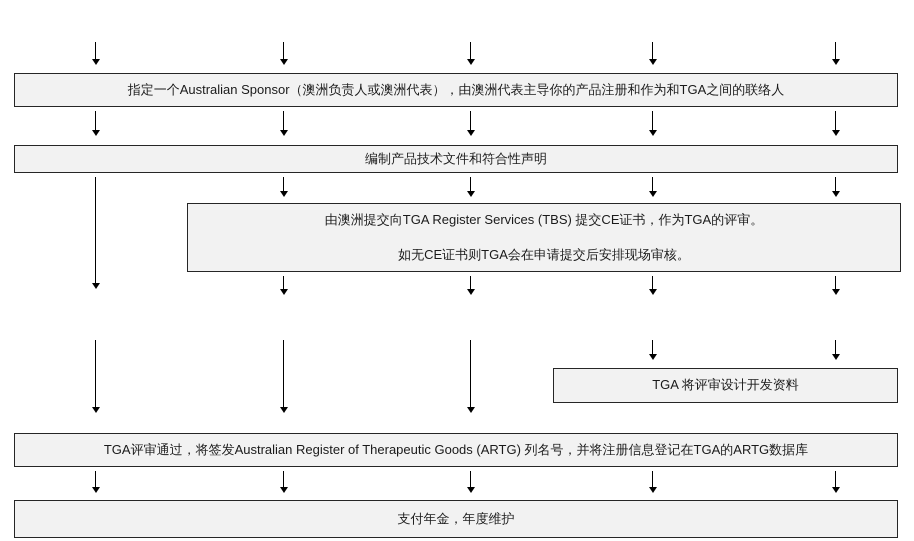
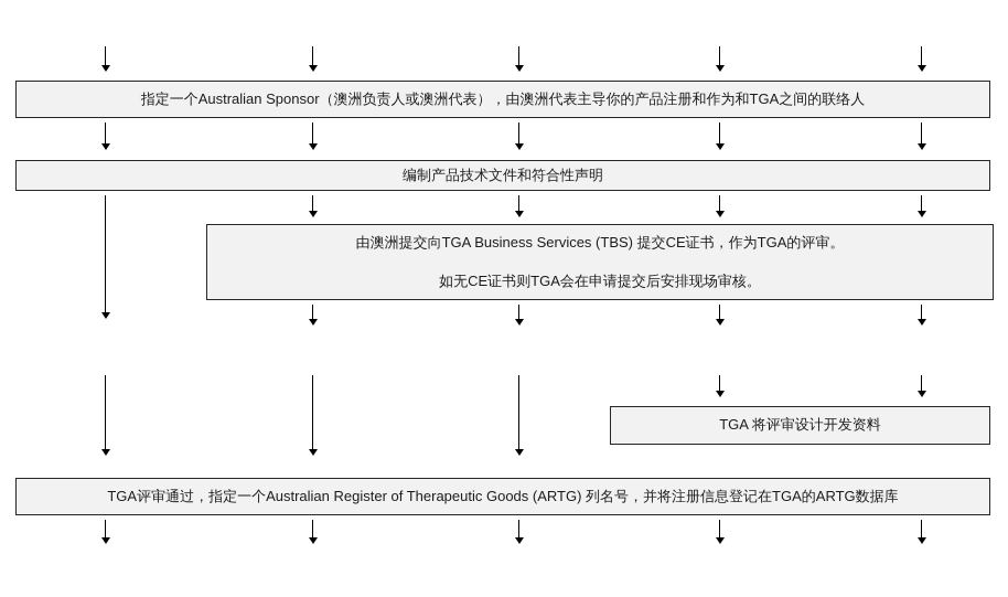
  指定一个Australian Sponsor（澳洲负责人或澳洲代表），由澳洲代表主导你的产品注册和作为和TGA之间的联络人
  编制产品技术文件和符合性声明
- 由澳洲提交向TGA Register Services (TBS) 提交CE证书，作为TGA的评审。
+ 由澳洲提交向TGA Business Services (TBS) 提交CE证书，作为TGA的评审。
  如无CE证书则TGA会在申请提交后安排现场审核。
  TGA 将评审设计开发资料
- TGA评审通过，将签发Australian Register of Therapeutic Goods (ARTG) 列名号，并将注册信息登记在TGA的ARTG数据库
+ TGA评审通过，指定一个Australian Register of Therapeutic Goods (ARTG) 列名号，并将注册信息登记在TGA的ARTG数据库
- 支付年金，年度维护
